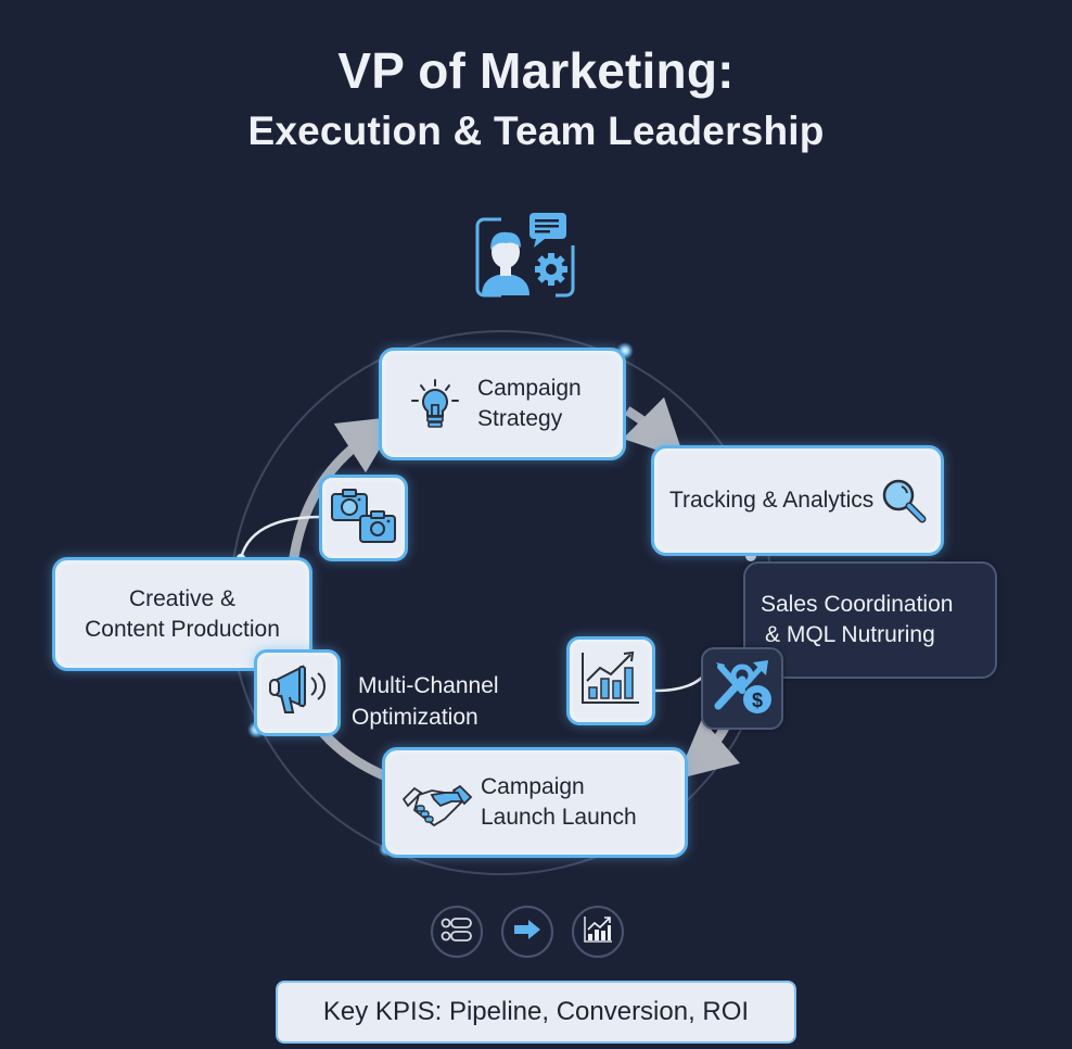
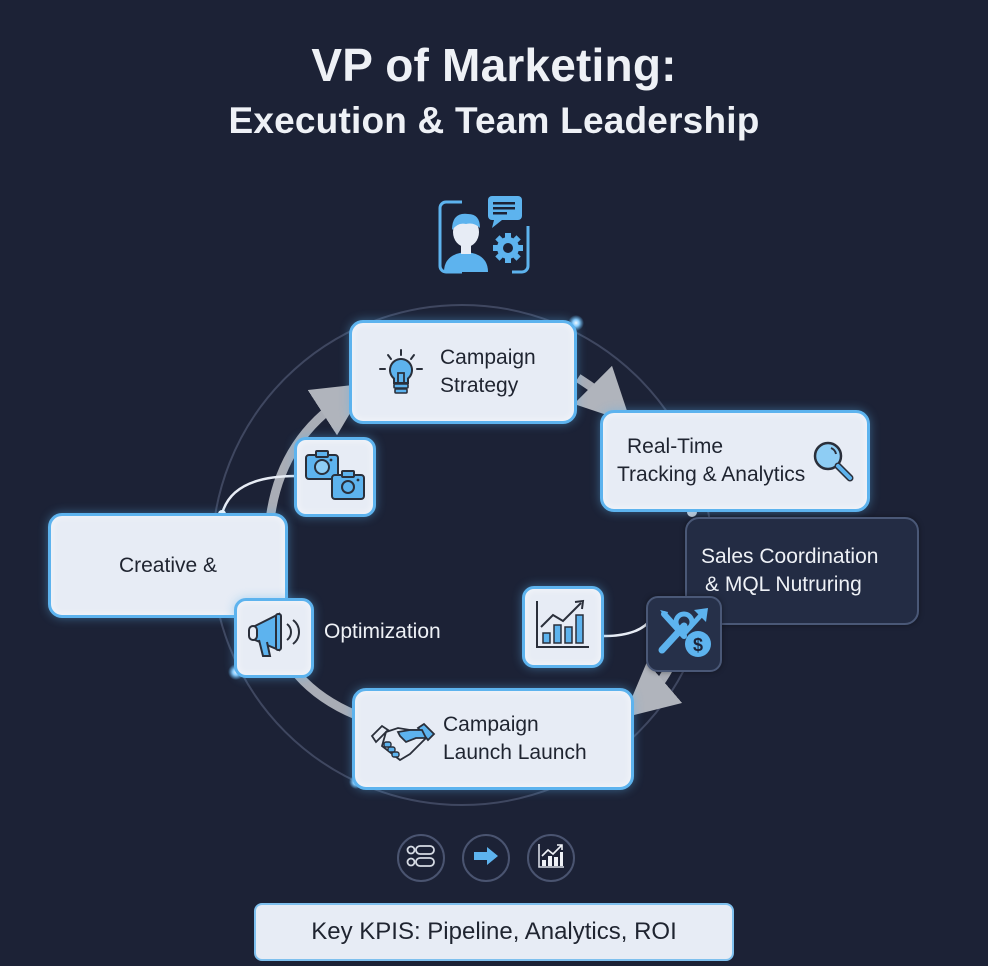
  VP of Marketing:
  Execution & Team Leadership
  Campaign
  Strategy
+ Real-Time
  Tracking & Analytics
  Sales Coordination
  & MQL Nutruring
  $
  Campaign
  Launch Launch
  Creative &
- Content Production
- Multi-Channel
  Optimization
- Key KPIS: Pipeline, Conversion, ROI
+ Key KPIS: Pipeline, Analytics, ROI
